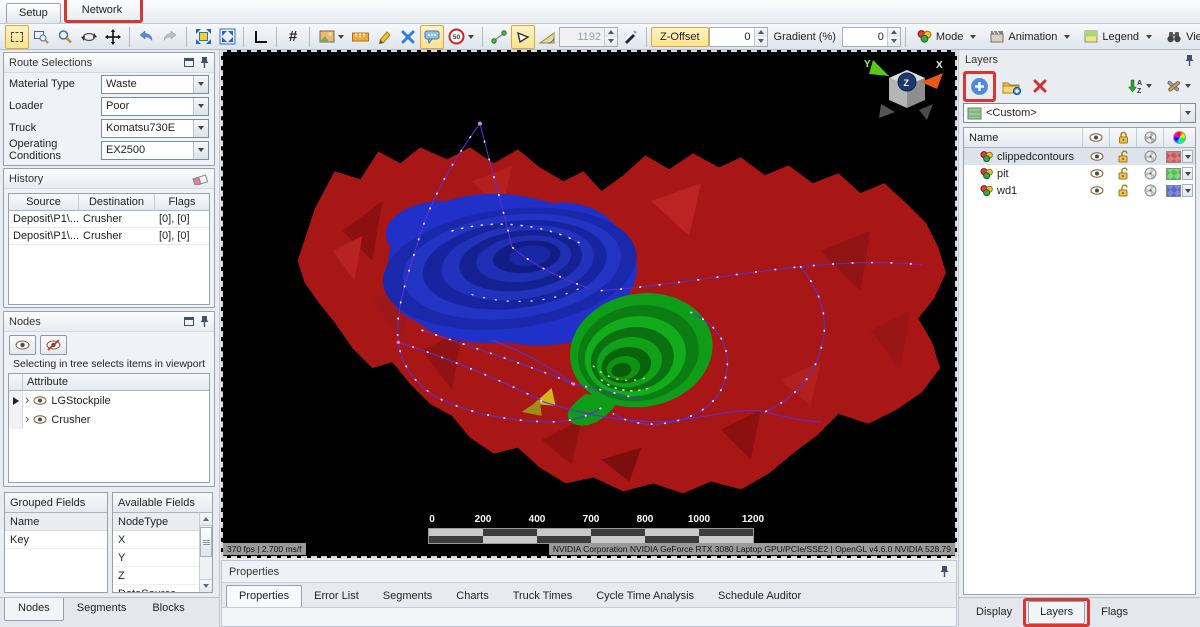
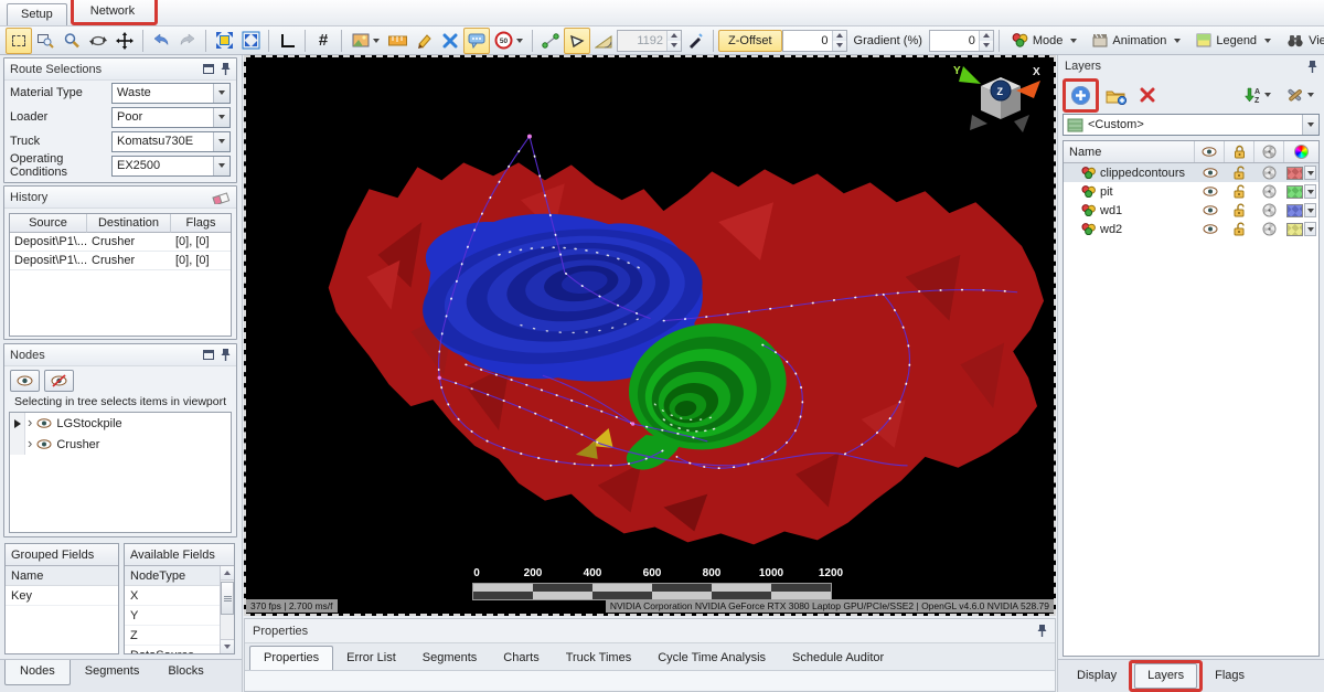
  Setup
  Network
  #
  1192
  Z-Offset
  0
  Gradient (%)
  0
  Mode
  Animation
  Legend
  Route Selections
  Material Type
  Waste
  Loader
  Poor
  Truck
  Komatsu730E
  Operating Conditions
  EX2500
  History
  Source
  Destination
  Flags
  Deposit\P1\...
  Crusher
  [0], [0]
  Deposit\P1\...
  Crusher
  [0], [0]
  Nodes
  Selecting in tree selects items in viewport
- Attribute
  ›
  LGStockpile
  ›
  Crusher
  Grouped Fields
  Name
  Key
  Available Fields
  NodeType
  X
  Y
  Z
  Nodes
  Segments
  Blocks
  Y
  X
  Z
  0
  200
  400
- 700
+ 600
  800
  1000
  1200
  370 fps | 2.700 ms/f
  NVIDIA Corporation NVIDIA GeForce RTX 3080 Laptop GPU/PCIe/SSE2 | OpenGL v4.6.0 NVIDIA 528.79
  Properties
  Properties
  Error List
  Segments
  Charts
  Truck Times
  Cycle Time Analysis
  Schedule Auditor
  Layers
  <Custom>
  Name
  clippedcontours
  pit
  wd1
+ wd2
  Display
  Layers
  Flags
